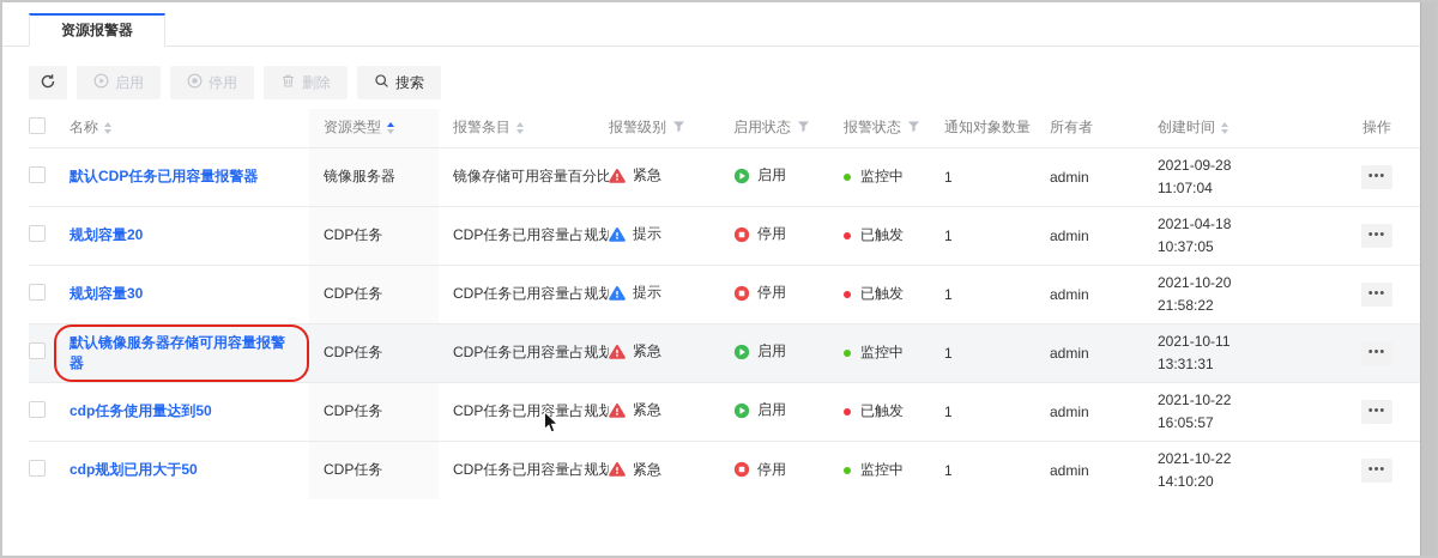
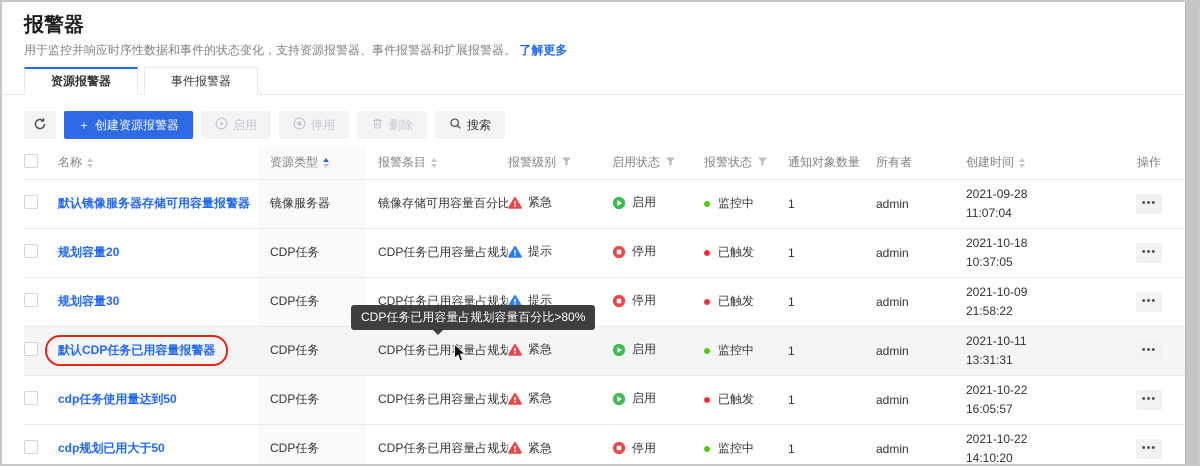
+ 报警器
+ 用于监控并响应时序性数据和事件的状态变化，支持资源报警器、事件报警器和扩展报警器。 了解更多
  资源报警器
+ 事件报警器
+ ＋
+ 创建资源报警器
  启用
  停用
  删除
  搜索
  	名称	资源类型	报警条目	报警级别	启用状态	报警状态	通知对象数量	所有者	创建时间	操作
- 	默认CDP任务已用容量报警器	镜像服务器	镜像存储可用容量百分比	紧急	启用	监控中	1	admin	2021-09-28 11:07:04	•••
+ 	默认镜像服务器存储可用容量报警器	镜像服务器	镜像存储可用容量百分比	紧急	启用	监控中	1	admin	2021-09-28 11:07:04	•••
- 	规划容量20	CDP任务	CDP任务已用容量占规划	提示	停用	已触发	1	admin	2021-04-18 10:37:05	•••
+ 	规划容量20	CDP任务	CDP任务已用容量占规划	提示	停用	已触发	1	admin	2021-10-18 10:37:05	•••
- 	规划容量30	CDP任务	CDP任务已用容量占规划	提示	停用	已触发	1	admin	2021-10-20 21:58:22	•••
+ 	规划容量30	CDP任务	CDP任务已用容量占规划	提示	停用	已触发	1	admin	2021-10-09 21:58:22	•••
- 	默认镜像服务器存储可用容量报警器	CDP任务	CDP任务已用容量占规划	紧急	启用	监控中	1	admin	2021-10-11 13:31:31	•••
+ 	默认CDP任务已用容量报警器	CDP任务	CDP任务已用量占规划	紧急	启用	监控中	1	admin	2021-10-11 13:31:31	•••
  	cdp任务使用量达到50	CDP任务	CDP任务已用容量占规划	紧急	启用	已触发	1	admin	2021-10-22 16:05:57	•••
  	cdp规划已用大于50	CDP任务	CDP任务已用容量占规划	紧急	停用	监控中	1	admin	2021-10-22 14:10:20	•••
+ CDP任务已用容量占规划容量百分比>80%
